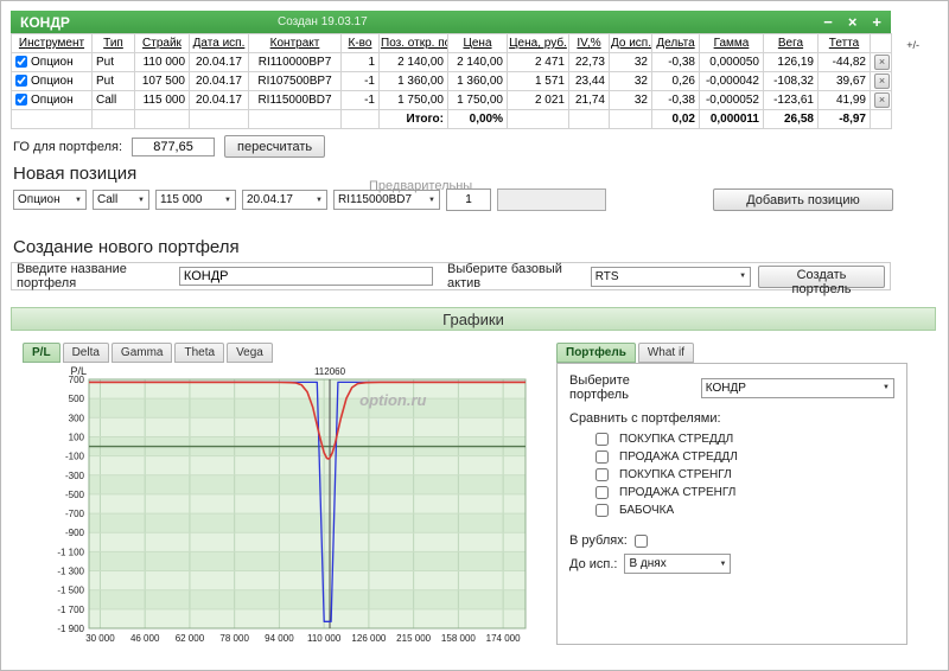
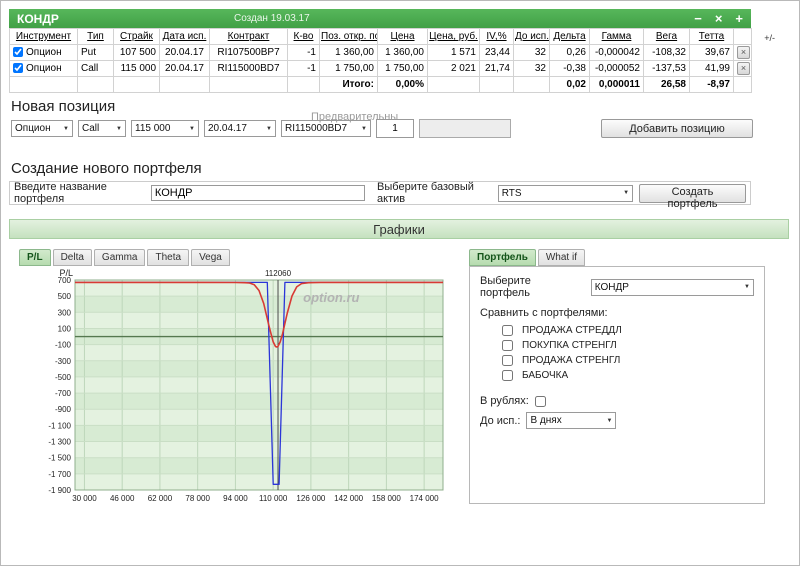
  КОНДР
  Создан 19.03.17
  −
  ×
  +
  Инструмент	Тип	Страйк	Дата исп.	Контракт	К-во	Поз. откр. по	Цена	Цена, руб.	IV,%	До исп.	Дельта	Гамма	Вега	Тетта
- Опцион	Put	110 000	20.04.17	RI110000BP7	1	2 140,00	2 140,00	2 471	22,73	32	-0,38	0,000050	126,19	-44,82	×
  Опцион	Put	107 500	20.04.17	RI107500BP7	-1	1 360,00	1 360,00	1 571	23,44	32	0,26	-0,000042	-108,32	39,67	×
- Опцион	Call	115 000	20.04.17	RI115000BD7	-1	1 750,00	1 750,00	2 021	21,74	32	-0,38	-0,000052	-123,61	41,99	×
+ Опцион	Call	115 000	20.04.17	RI115000BD7	-1	1 750,00	1 750,00	2 021	21,74	32	-0,38	-0,000052	-137,53	41,99	×
  						Итого:	0,00%				0,02	0,000011	26,58	-8,97
  +/-
- ГО для портфеля:
- 877,65
- пересчитать
  Новая позиция
  Опцион
  Call
  115 000
  20.04.17
  RI115000BD7
  1
  Предварительны
  Добавить позицию
  Создание нового портфеля
  Введите название портфеля
  КОНДР
  Выберите базовый актив
  RTS
  Создать портфель
  Графики
  P/L
  Delta
  Gamma
  Theta
  Vega
  700
  500
  300
  100
  -100
  -300
  -500
  -700
  -900
  -1 100
  -1 300
  -1 500
  -1 700
  -1 900
  30 000
  46 000
  62 000
  78 000
  94 000
  110 000
  126 000
- 215 000
+ 142 000
  158 000
  174 000
  P/L
  112060
  option.ru
  Портфель
  What if
  Выберите портфель
  КОНДР
  Сравнить с портфелями:
- ПОКУПКА СТРЕДДЛ
  ПРОДАЖА СТРЕДДЛ
  ПОКУПКА СТРЕНГЛ
  ПРОДАЖА СТРЕНГЛ
  БАБОЧКА
  В рублях:
  До исп.:
  В днях
